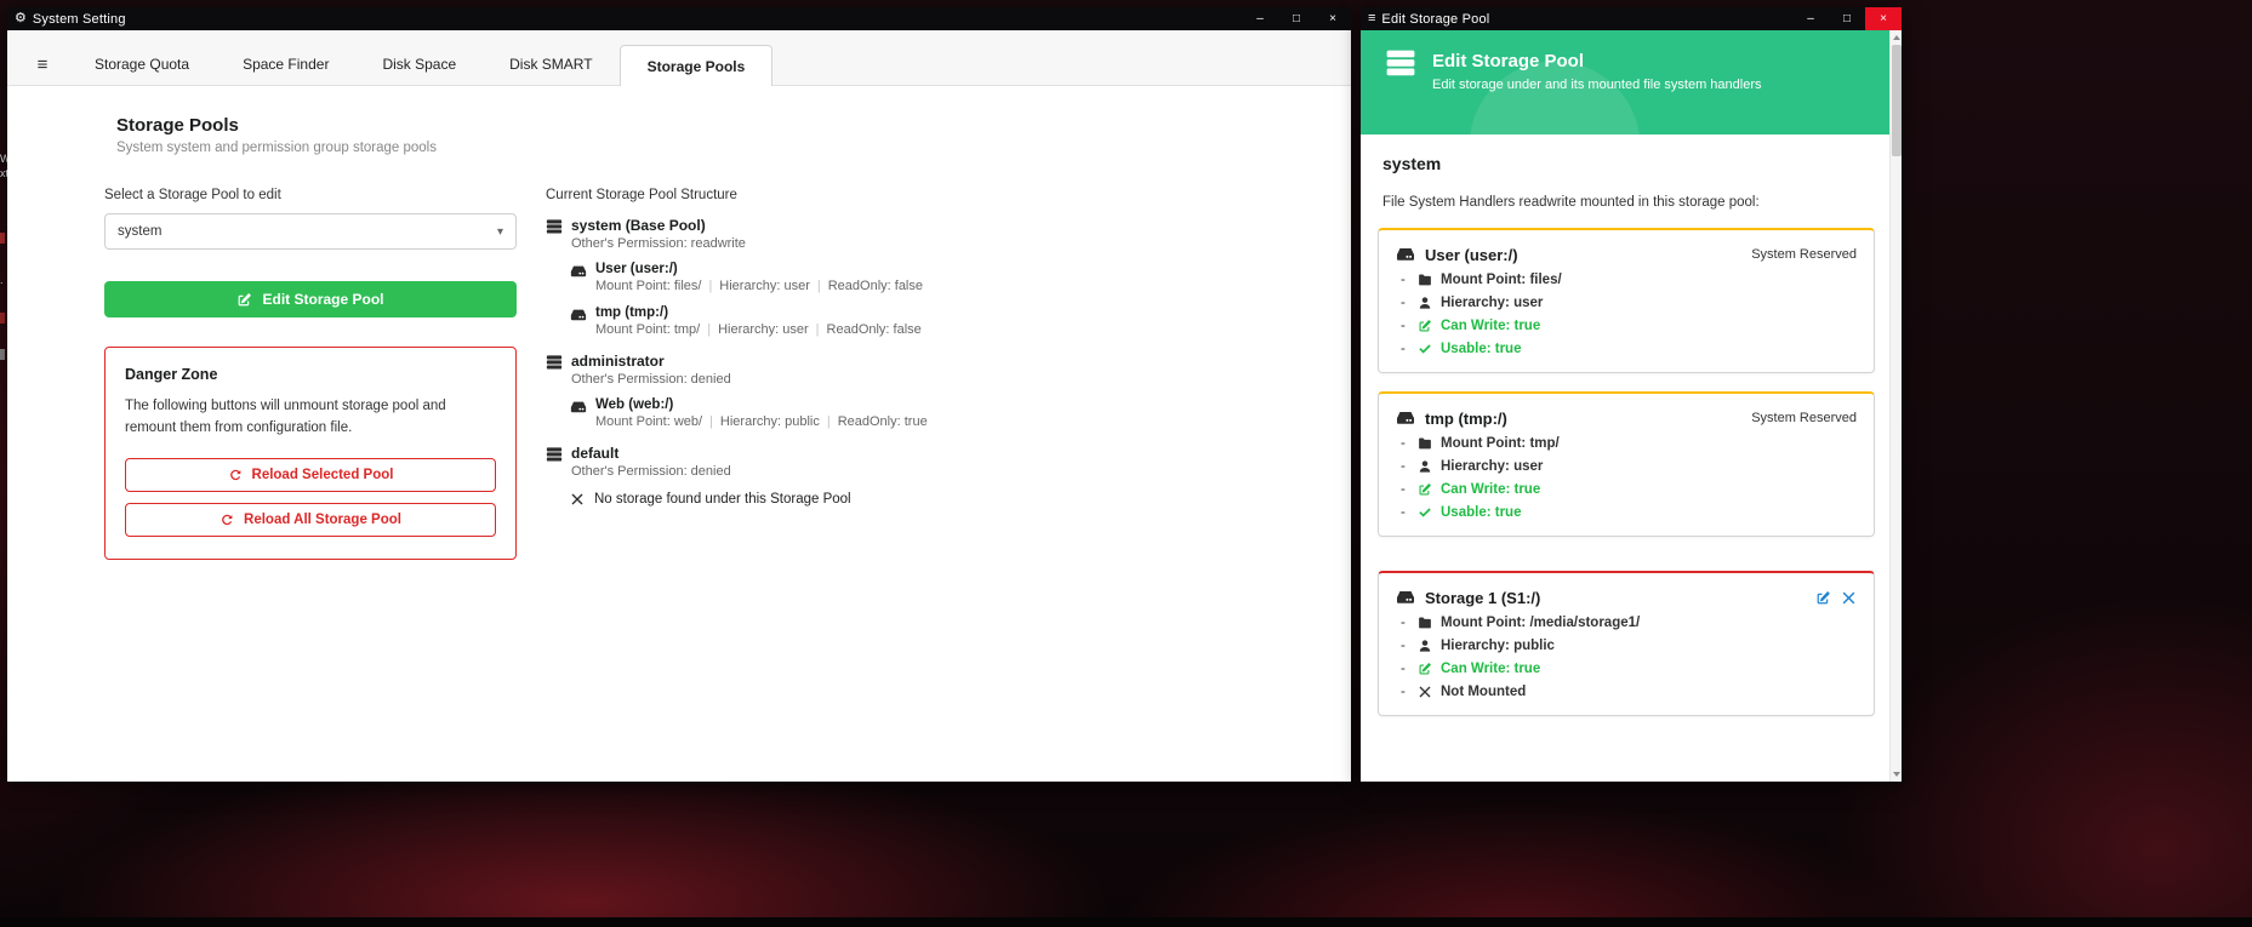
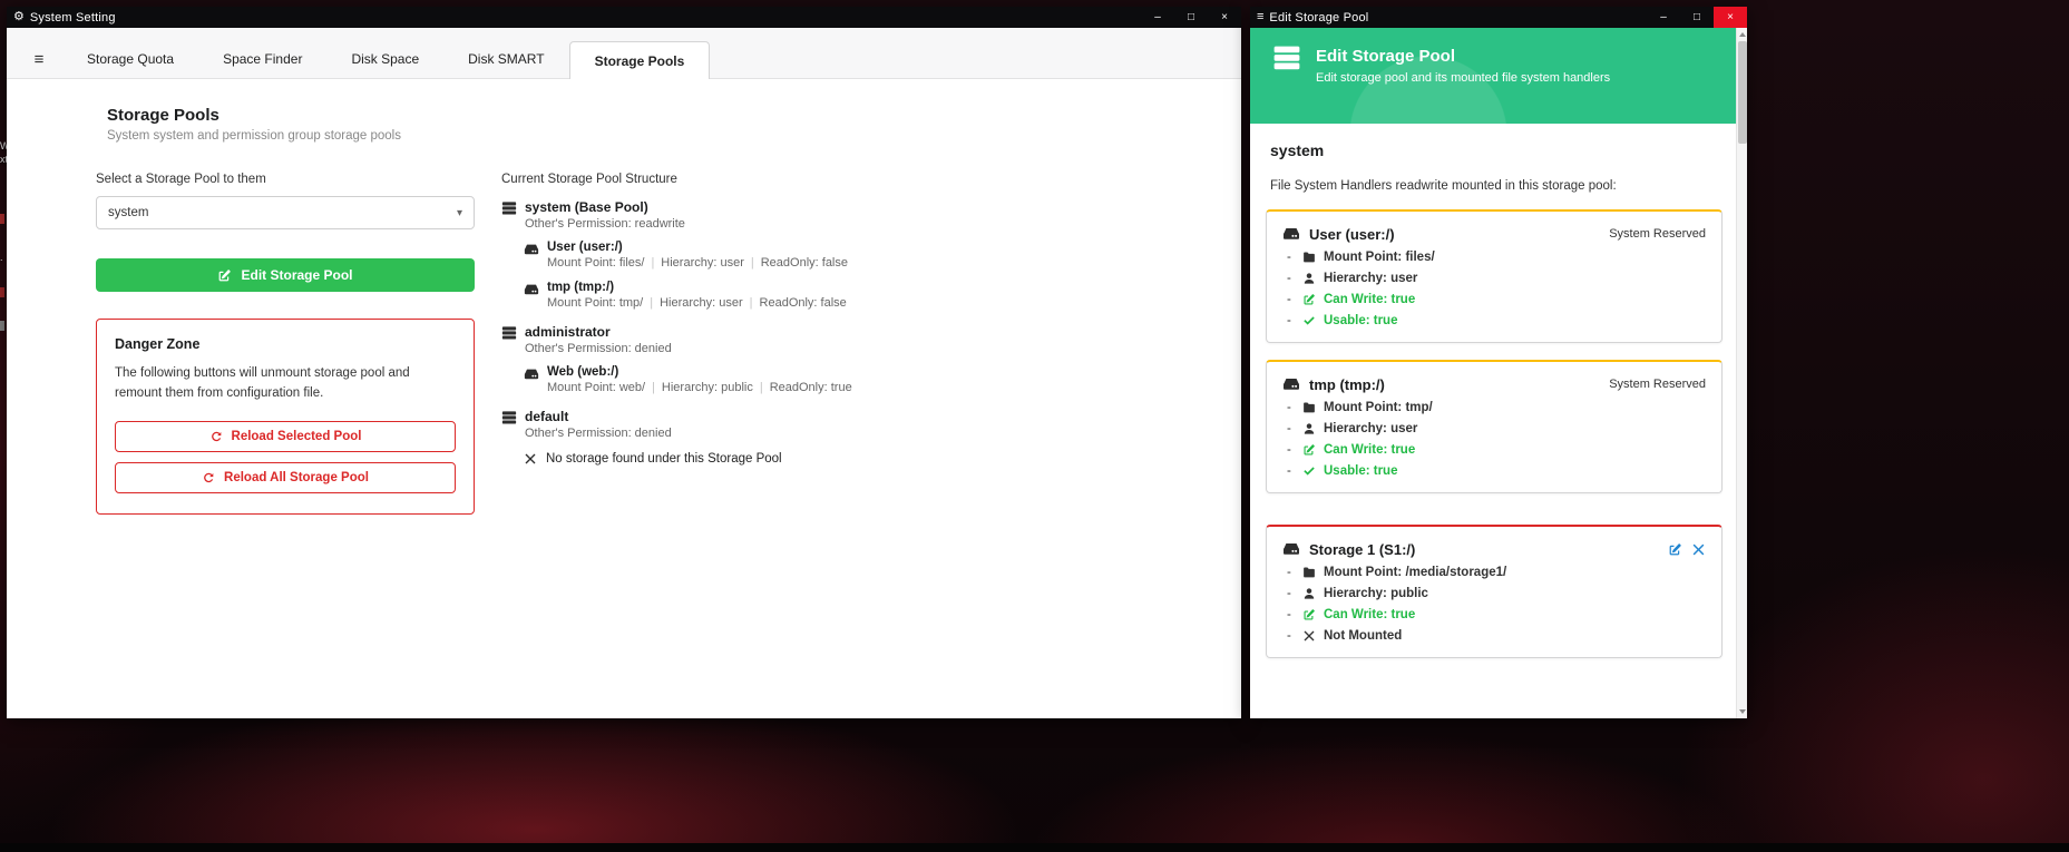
  W
  .
  ⚙
  System Setting
  –
  □
  ×
  ≡
  Storage Quota
  Space Finder
  Disk Space
  Disk SMART
  Storage Pools
  Storage Pools
  System system and permission group storage pools
- Select a Storage Pool to edit
+ Select a Storage Pool to them
  system
  ▾
  Edit Storage Pool
  Danger Zone
  The following buttons will unmount storage pool and remount them from configuration file.
  Reload Selected Pool
  Reload All Storage Pool
  Current Storage Pool Structure
  system (Base Pool)
  Other's Permission: readwrite
  User (user:/)
  Mount Point: files/ | Hierarchy: user | ReadOnly: false
  tmp (tmp:/)
  Mount Point: tmp/ | Hierarchy: user | ReadOnly: false
  administrator
  Other's Permission: denied
  Web (web:/)
  Mount Point: web/ | Hierarchy: public | ReadOnly: true
  default
  Other's Permission: denied
  No storage found under this Storage Pool
  ≡
  Edit Storage Pool
  –
  □
  ×
  Edit Storage Pool
- Edit storage under and its mounted file system handlers
+ Edit storage pool and its mounted file system handlers
  system
  File System Handlers readwrite mounted in this storage pool:
  User (user:/)
  System Reserved
  -
  Mount Point: files/
  -
  Hierarchy: user
  -
  Can Write: true
  -
  Usable: true
  tmp (tmp:/)
  System Reserved
  -
  Mount Point: tmp/
  -
  Hierarchy: user
  -
  Can Write: true
  -
  Usable: true
  Storage 1 (S1:/)
  -
  Mount Point: /media/storage1/
  -
  Hierarchy: public
  -
  Can Write: true
  -
  Not Mounted
